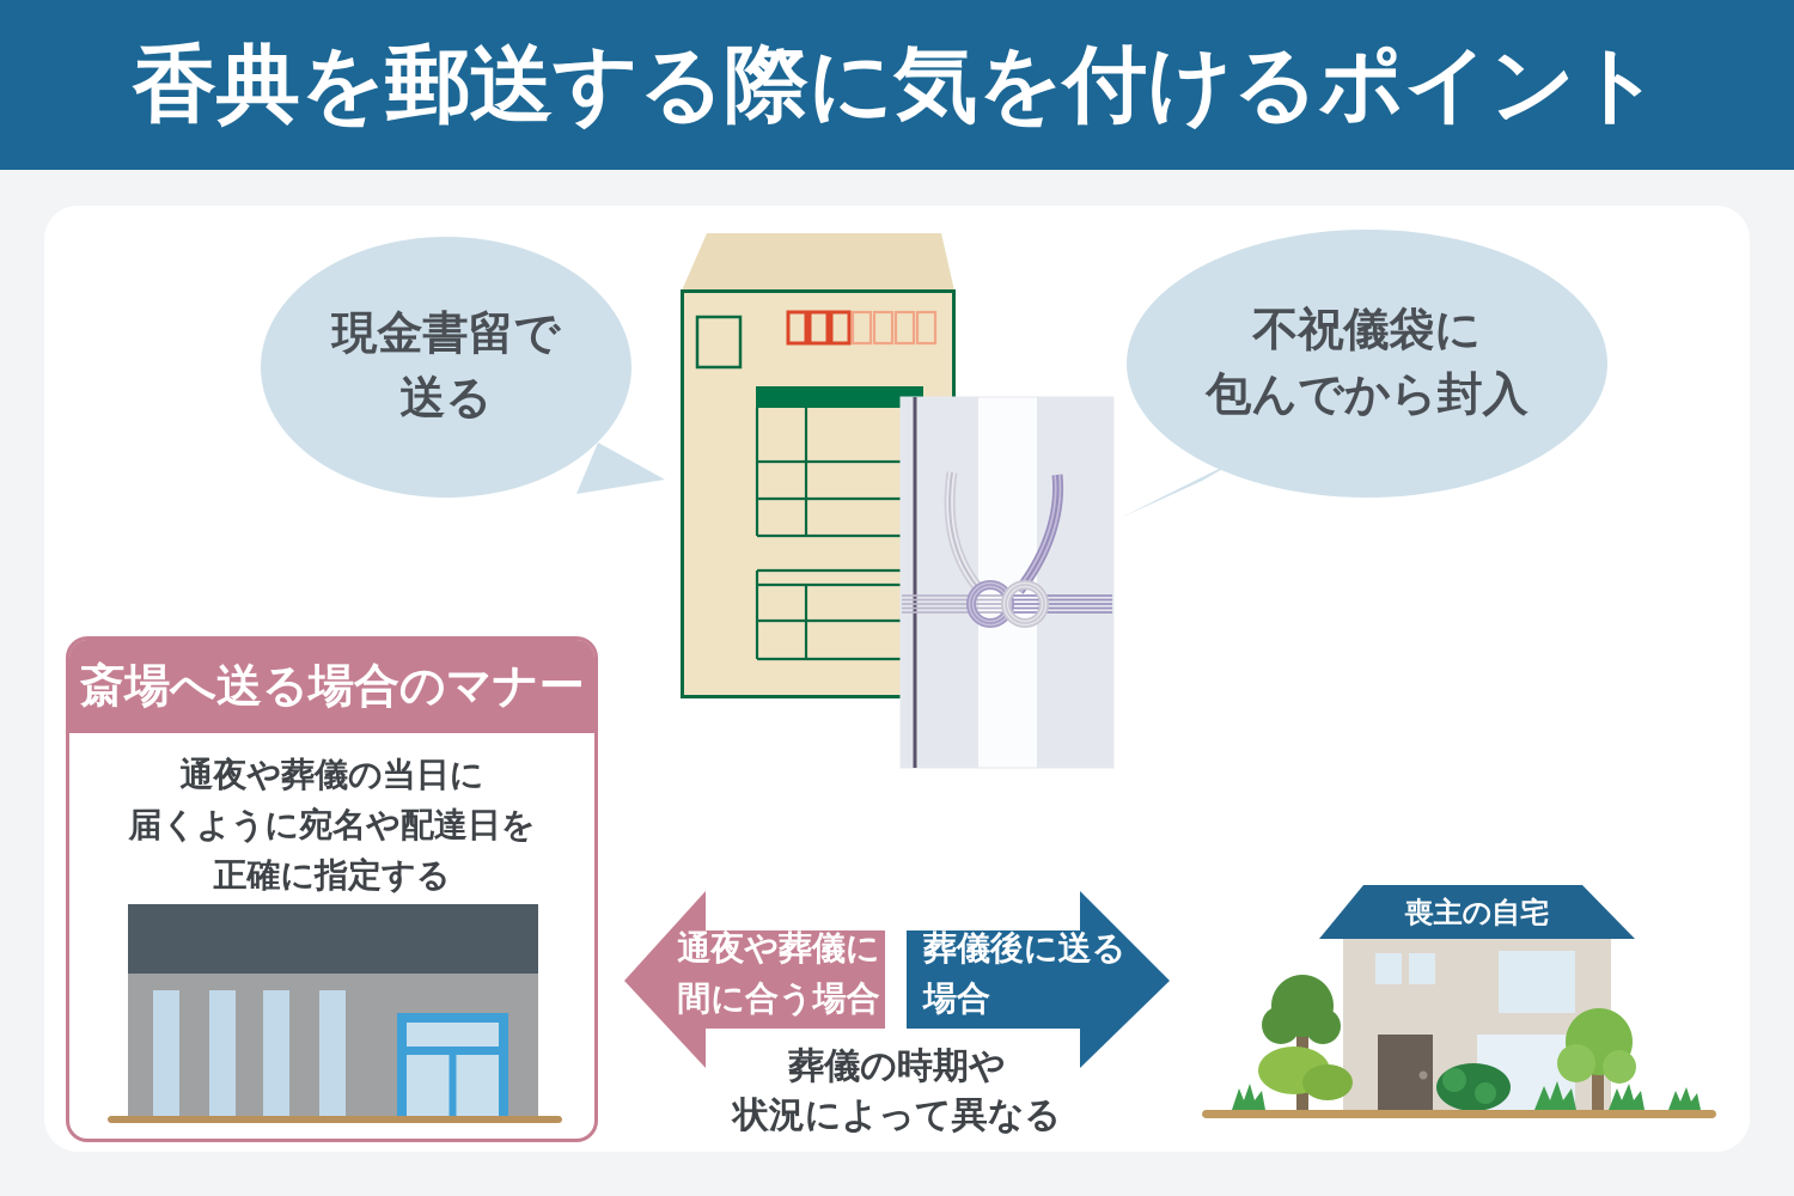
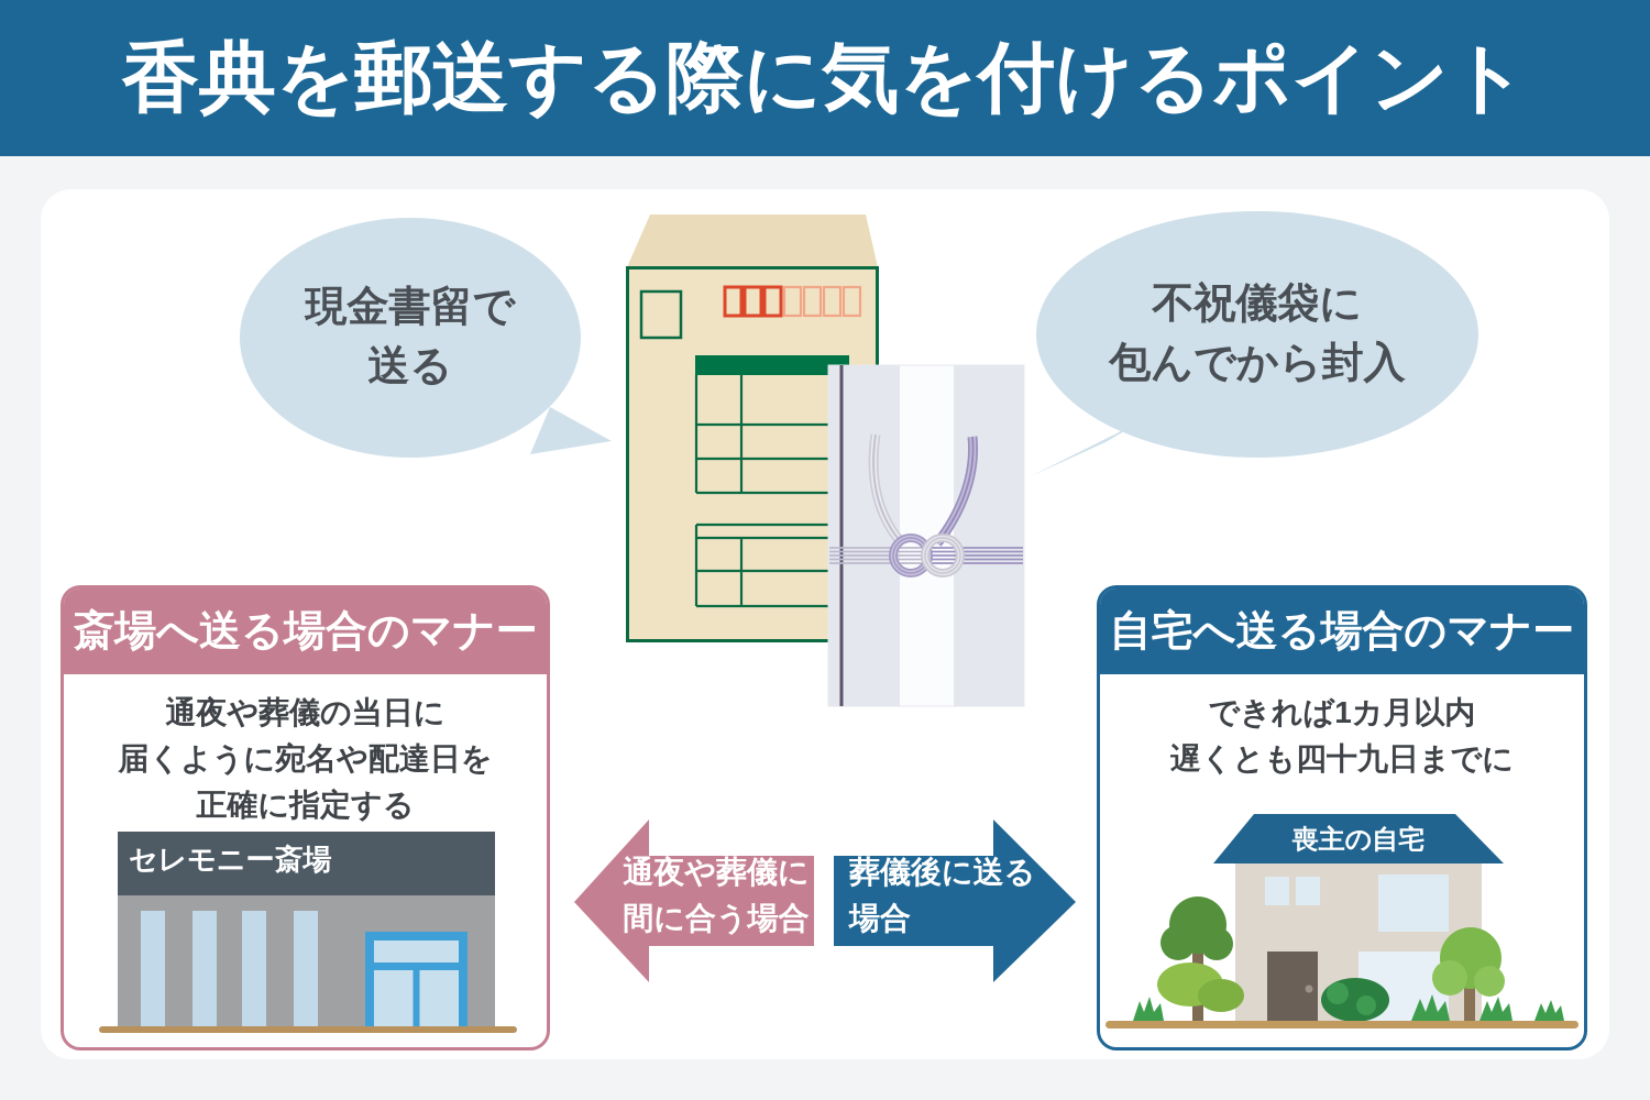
  香典を郵送する際に気を付けるポイント
  現金書留で
  送る
  不祝儀袋に
  包んでから封入
  斎場へ送る場合のマナー
  通夜や葬儀の当日に
  届くように宛名や配達日を
  正確に指定する
+ セレモニー斎場
+ 自宅へ送る場合のマナー
+ できれば1カ月以内
+ 遅くとも四十九日までに
  喪主の自宅
  通夜や葬儀に
  間に合う場合
  葬儀後に送る
  場合
- 葬儀の時期や
- 状況によって異なる
